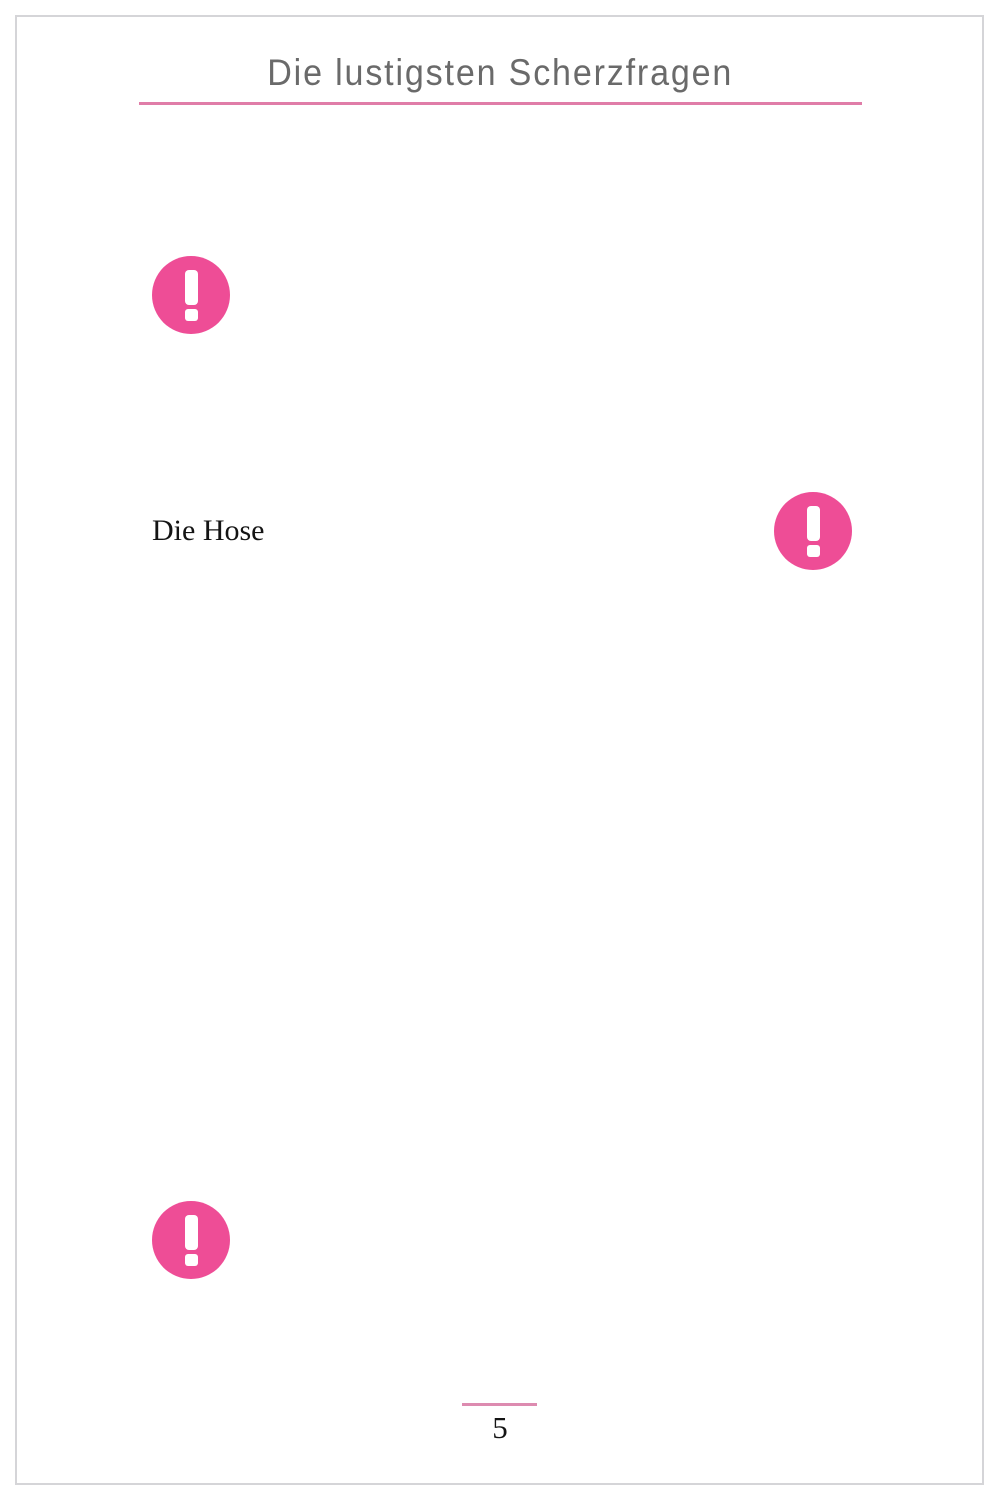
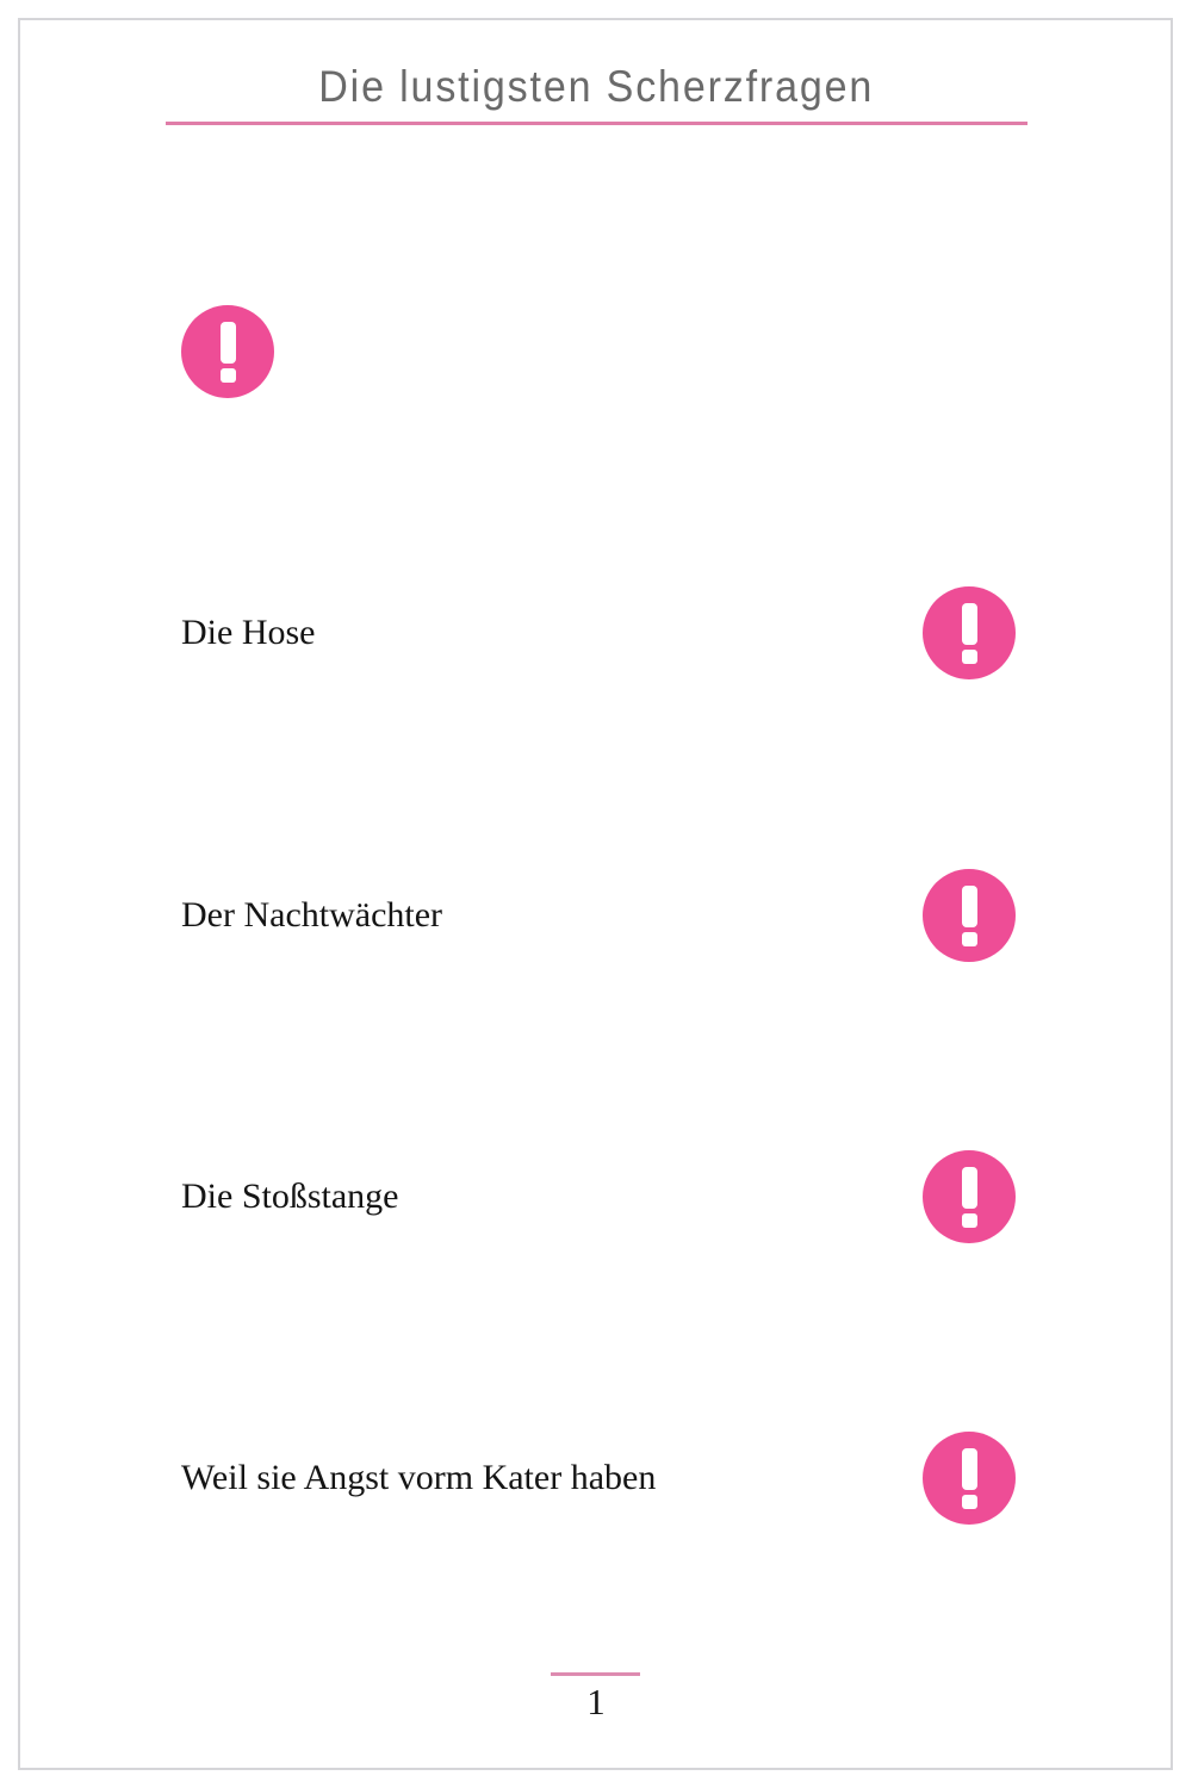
  Die lustigsten Scherzfragen
  Die Hose
+ Der Nachtwächter
+ Die Stoßstange
+ Weil sie Angst vorm Kater haben
- 5
+ 1
